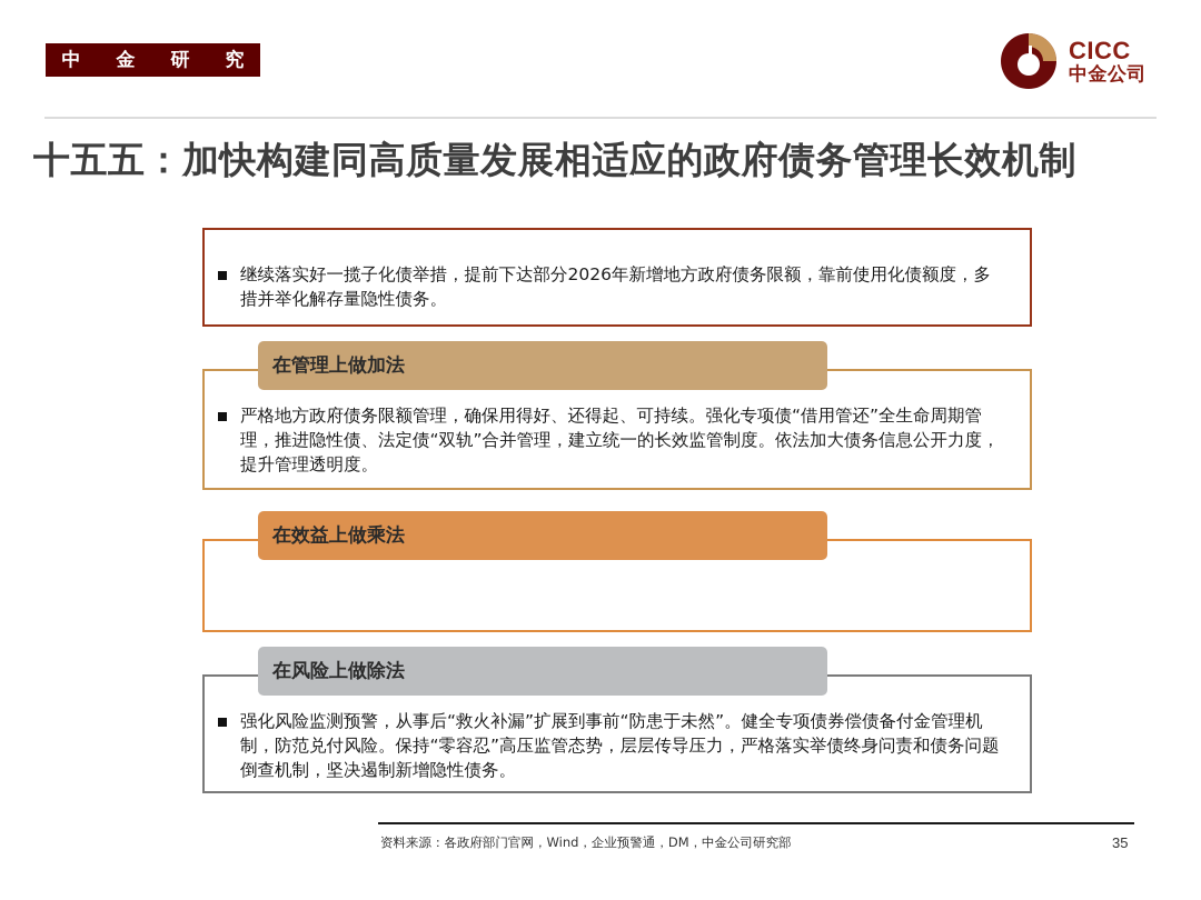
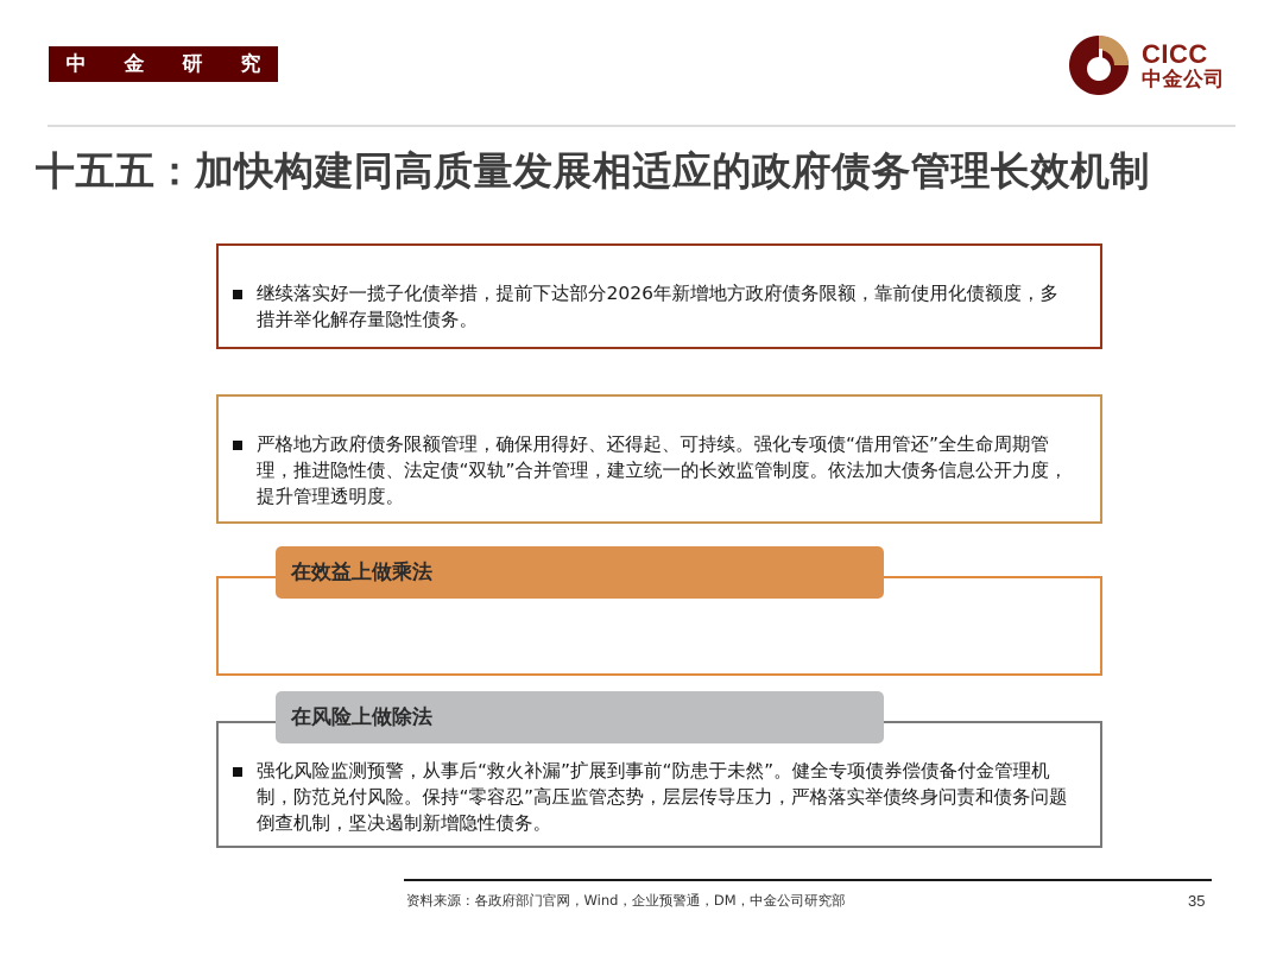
  中 金 研 究
  CICC
  中金公司
  十五五：加快构建同高质量发展相适应的政府债务管理长效机制
  继续落实好一揽子化债举措，提前下达部分2026年新增地方政府债务限额，靠前使用化债额度，多措并举化解存量隐性债务。
- 在管理上做加法
  严格地方政府债务限额管理，确保用得好、还得起、可持续。强化专项债“借用管还”全生命周期管理，推进隐性债、法定债“双轨”合并管理，建立统一的长效监管制度。依法加大债务信息公开力度，提升管理透明度。
  在效益上做乘法
  在风险上做除法
  强化风险监测预警，从事后“救火补漏”扩展到事前“防患于未然”。健全专项债券偿债备付金管理机制，防范兑付风险。保持“零容忍”高压监管态势，层层传导压力，严格落实举债终身问责和债务问题倒查机制，坚决遏制新增隐性债务。
  资料来源：各政府部门官网，Wind，企业预警通，DM，中金公司研究部
  35
